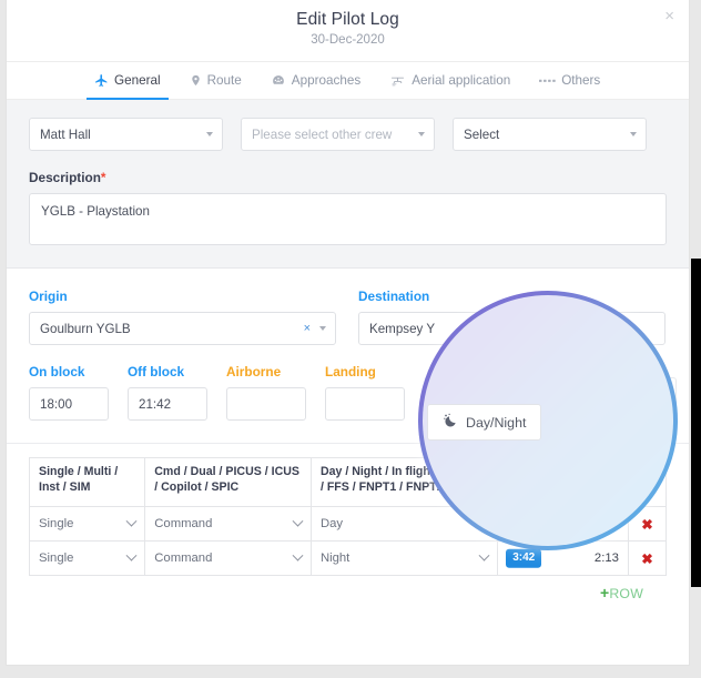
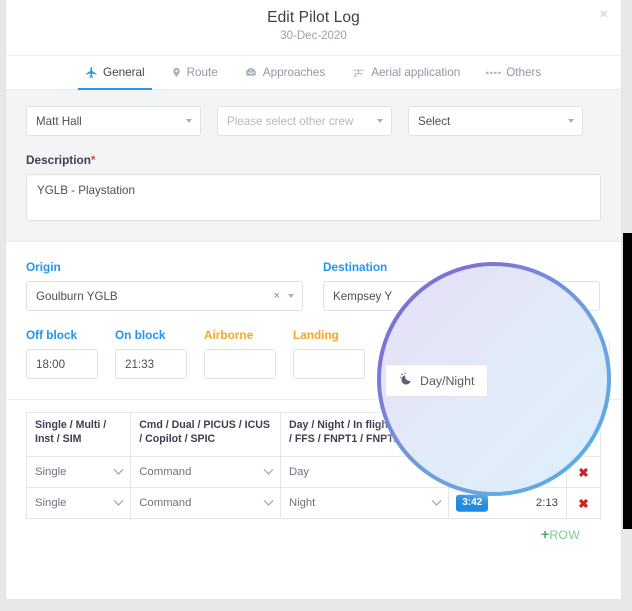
  Edit Pilot Log
  30-Dec-2020
  ×
  General
  Route
  Approaches
  Aerial application
  Others
  Matt Hall
  Please select other crew
  Select
  Description*
  YGLB - Playstation
  Origin
  Goulburn YGLB
  ×
  Destination
  Kempsey Y
- On block
+ Off block
  18:00
- Off block
+ On block
- 21:42
+ 21:33
  Airborne
  Landing
  Single / Multi / Inst / SIM	Cmd / Dual / PICUS / ICUS / Copilot / SPIC	Day / Night / In fligh / FFS / FNPT1 / FNPT
  Single	Command	Night	3:42 2:13	✖
  +ROW
  Day/Night
